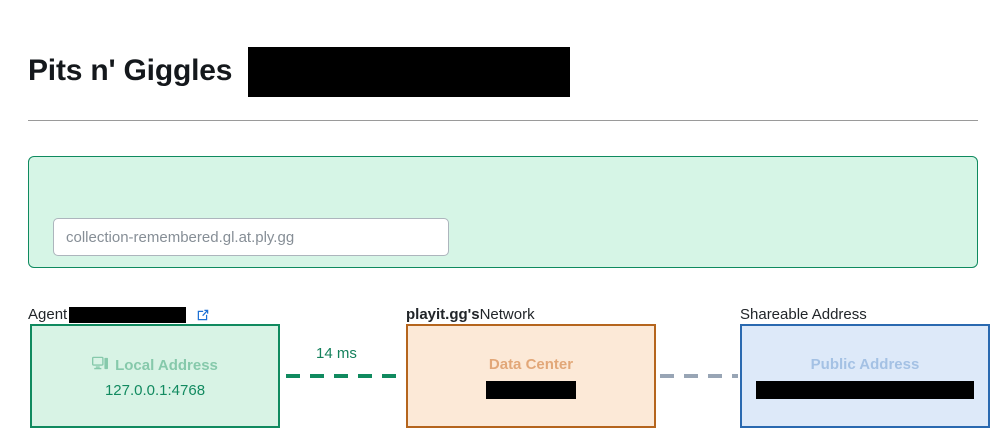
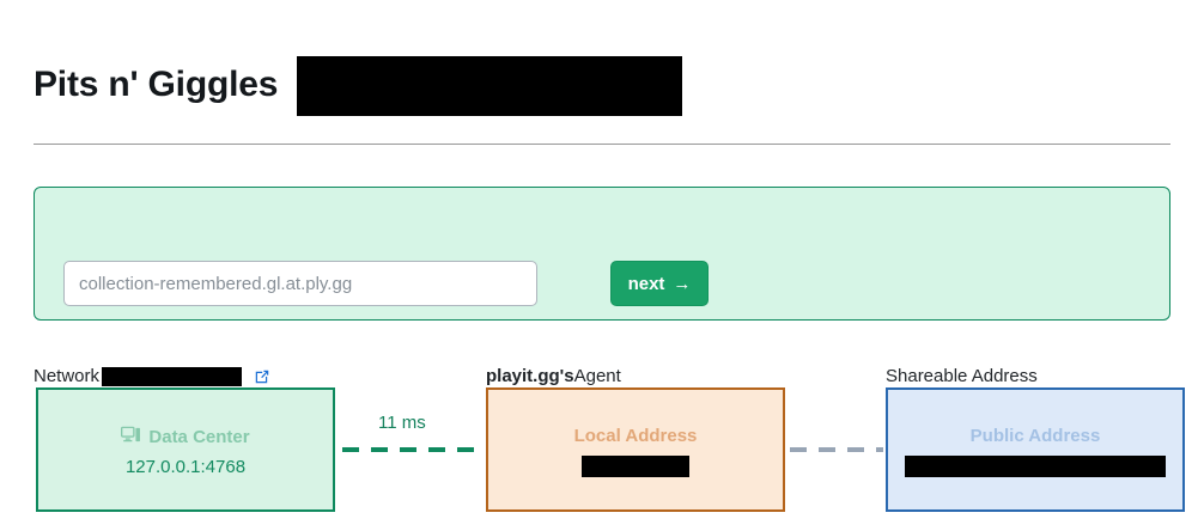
  Pits n' Giggles
  collection-remembered.gl.at.ply.gg
+ next
+ →
- Agent
+ Network
- Local Address
+ Data Center
  127.0.0.1:4768
- 14 ms
+ 11 ms
  playit.gg's
- Network
+ Agent
- Data Center
+ Local Address
  Shareable Address
  Public Address
